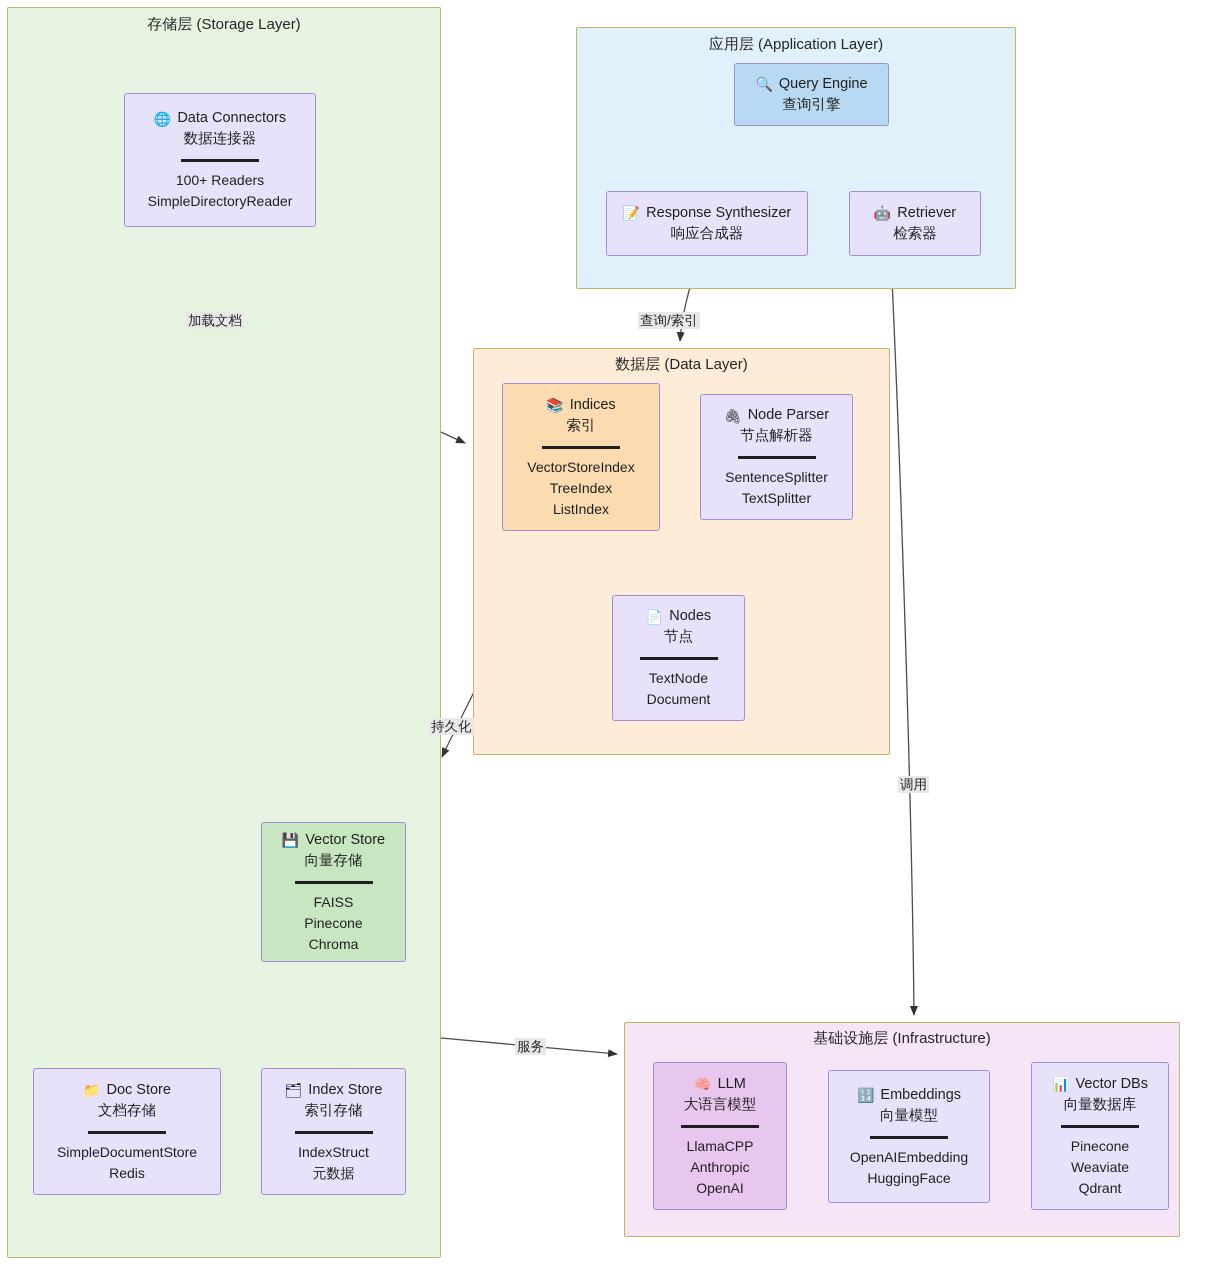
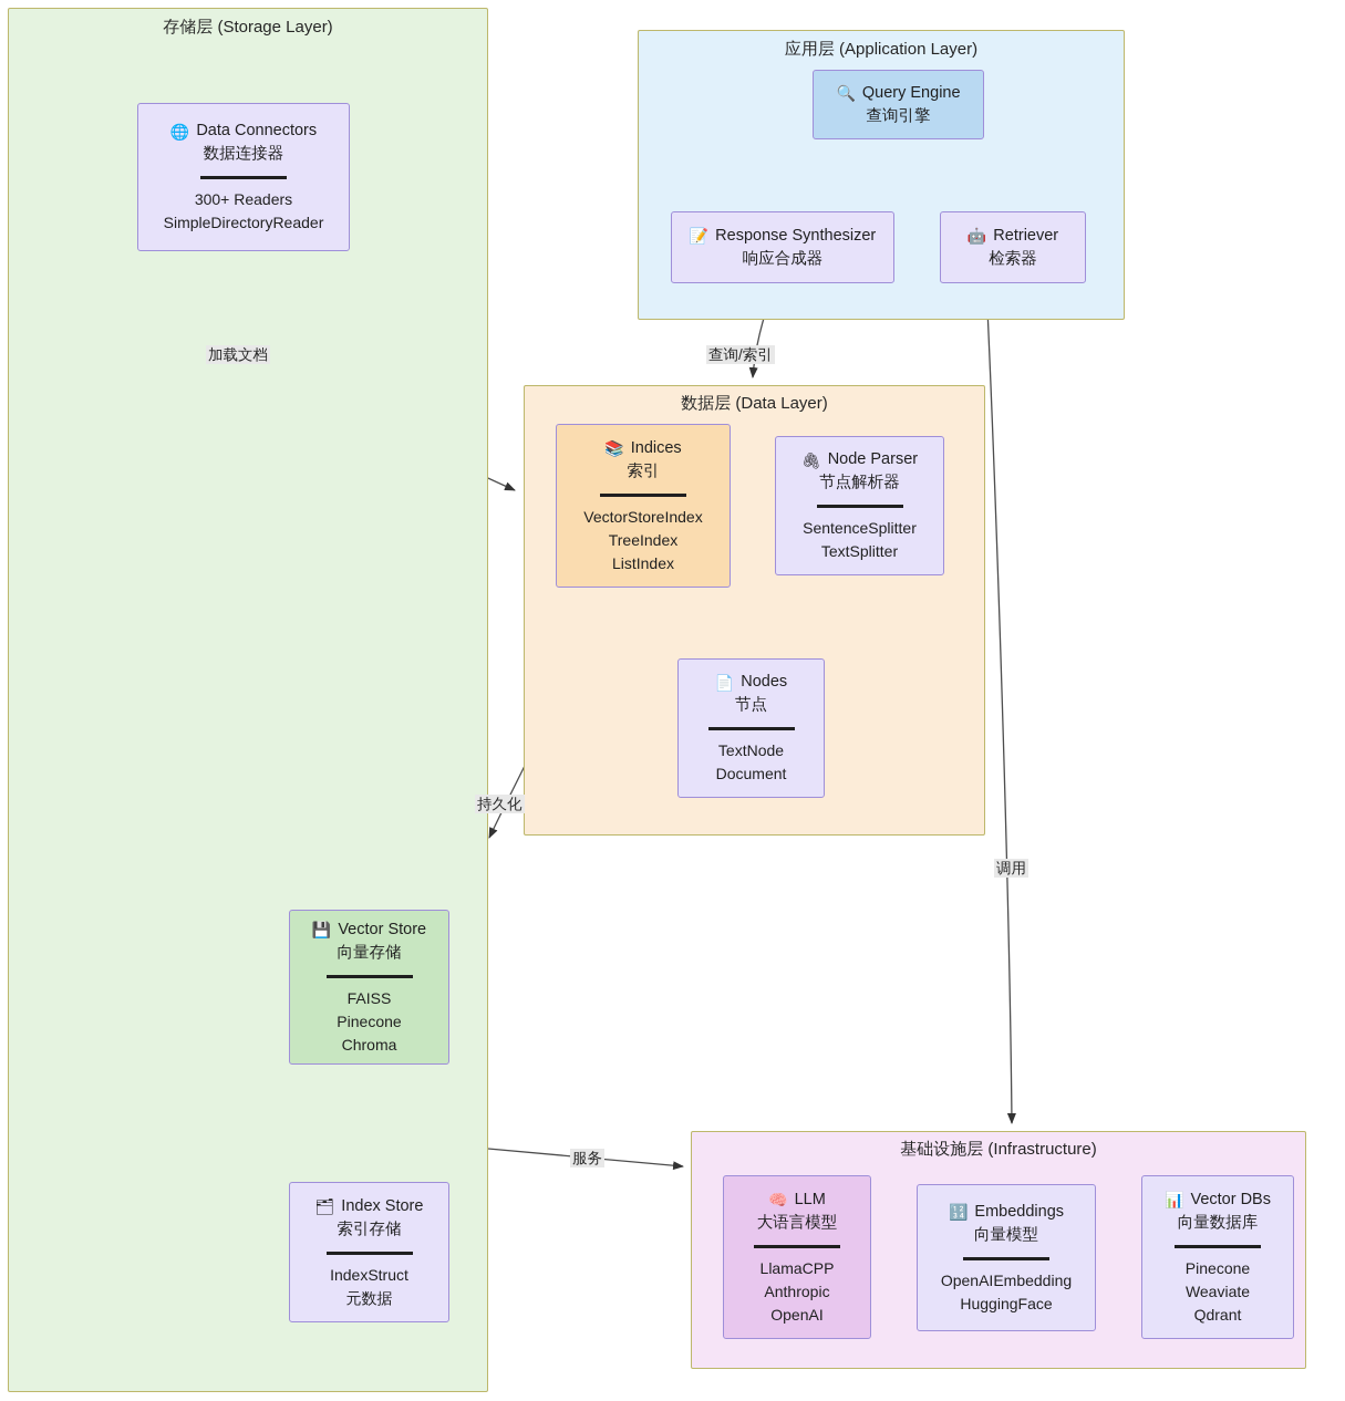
  存储层 (Storage Layer)
  应用层 (Application Layer)
  数据层 (Data Layer)
  基础设施层 (Infrastructure)
  🌐
  Data Connectors
  数据连接器
- 100+ Readers
+ 300+ Readers
  SimpleDirectoryReader
  🔍
  Query Engine
  查询引擎
  📝
  Response Synthesizer
  响应合成器
  🤖
  Retriever
  检索器
  📚
  Indices
  索引
  VectorStoreIndex
  TreeIndex
  ListIndex
  🖇
  Node Parser
  节点解析器
  SentenceSplitter
  TextSplitter
  📄
  Nodes
  节点
  TextNode
  Document
  💾
  Vector Store
  向量存储
  FAISS
  Pinecone
  Chroma
- 📁
- Doc Store
- 文档存储
- SimpleDocumentStore
- Redis
  🗂
  Index Store
  索引存储
  IndexStruct
  元数据
  🧠
  LLM
  大语言模型
  LlamaCPP
  Anthropic
  OpenAI
  🔢
  Embeddings
  向量模型
  OpenAIEmbedding
  HuggingFace
  📊
  Vector DBs
  向量数据库
  Pinecone
  Weaviate
  Qdrant
  加载文档
  查询/索引
  持久化
  调用
  服务
